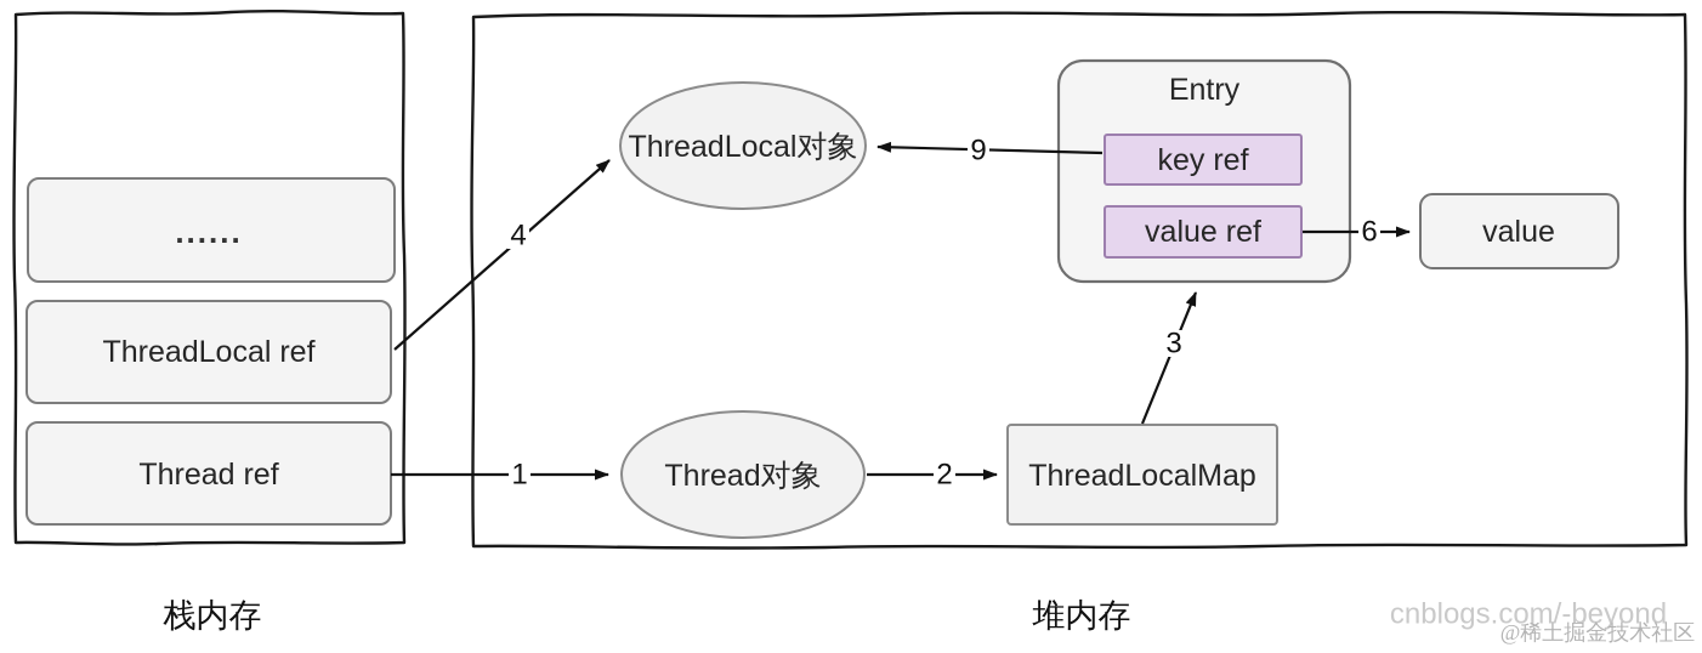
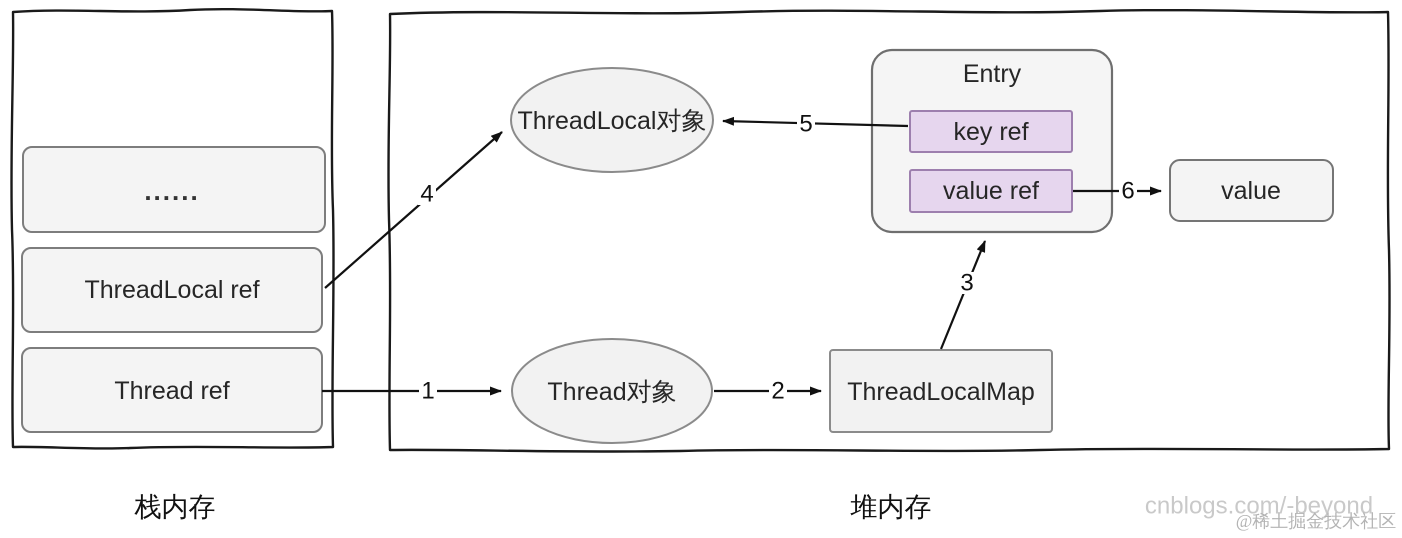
  ......
  ThreadLocal ref
  Thread ref
  ThreadLocal对象
  Thread对象
  ThreadLocalMap
  Entry
  key ref
  value ref
  value
  1
  2
  3
  4
- 9
+ 5
  6
  栈内存
  堆内存
  cnblogs.com/-beyond
  @稀土掘金技术社区
